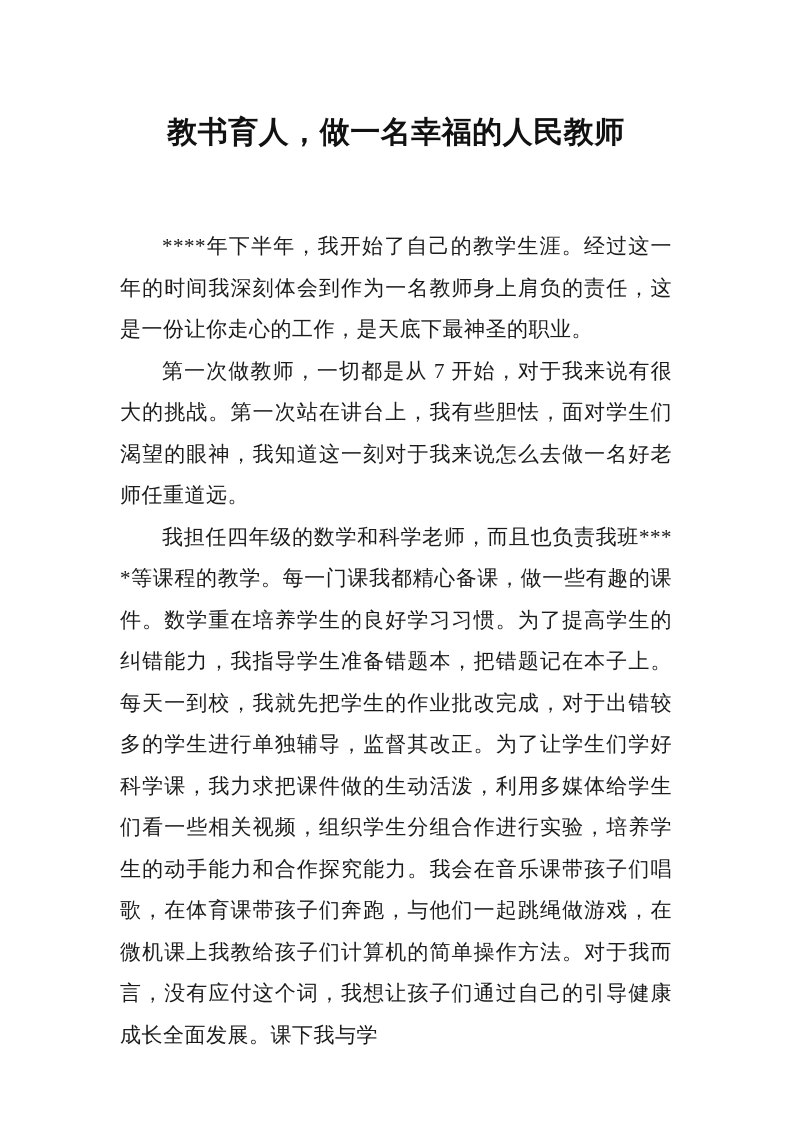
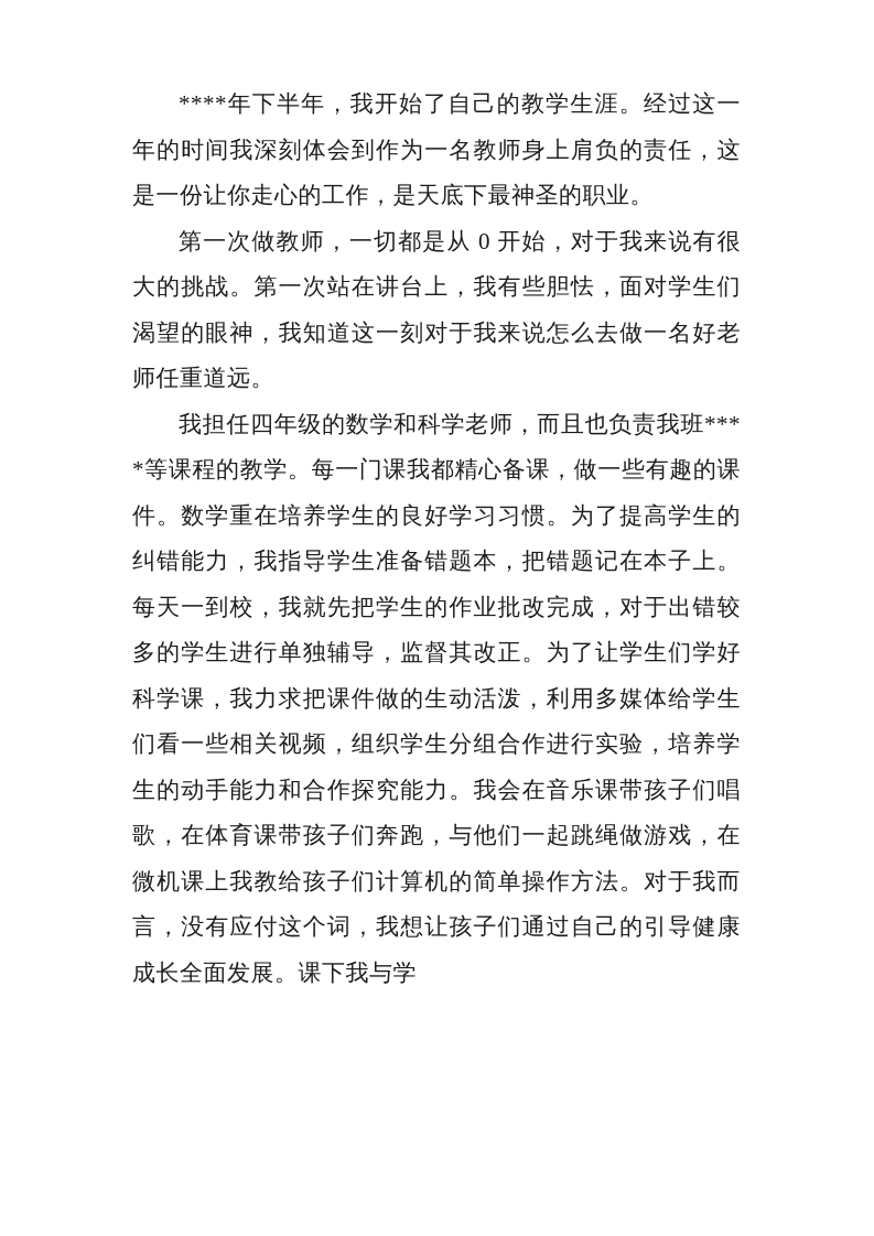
- 教书育人，做一名幸福的人民教师
  ****年下半年，我开始了自己的教学生涯。经过这一年的时间我深刻体会到作为一名教师身上肩负的责任，这是一份让你走心的工作，是天底下最神圣的职业。
- 第一次做教师，一切都是从 7 开始，对于我来说有很大的挑战。第一次站在讲台上，我有些胆怯，面对学生们渴望的眼神，我知道这一刻对于我来说怎么去做一名好老师任重道远。
+ 第一次做教师，一切都是从 0 开始，对于我来说有很大的挑战。第一次站在讲台上，我有些胆怯，面对学生们渴望的眼神，我知道这一刻对于我来说怎么去做一名好老师任重道远。
  我担任四年级的数学和科学老师，而且也负责我班****等课程的教学。每一门课我都精心备课，做一些有趣的课件。数学重在培养学生的良好学习习惯。为了提高学生的纠错能力，我指导学生准备错题本，把错题记在本子上。每天一到校，我就先把学生的作业批改完成，对于出错较多的学生进行单独辅导，监督其改正。为了让学生们学好科学课，我力求把课件做的生动活泼，利用多媒体给学生们看一些相关视频，组织学生分组合作进行实验，培养学生的动手能力和合作探究能力。我会在音乐课带孩子们唱歌，在体育课带孩子们奔跑，与他们一起跳绳做游戏，在微机课上我教给孩子们计算机的简单操作方法。对于我而言，没有应付这个词，我想让孩子们通过自己的引导健康成长全面发展。课下我与学
